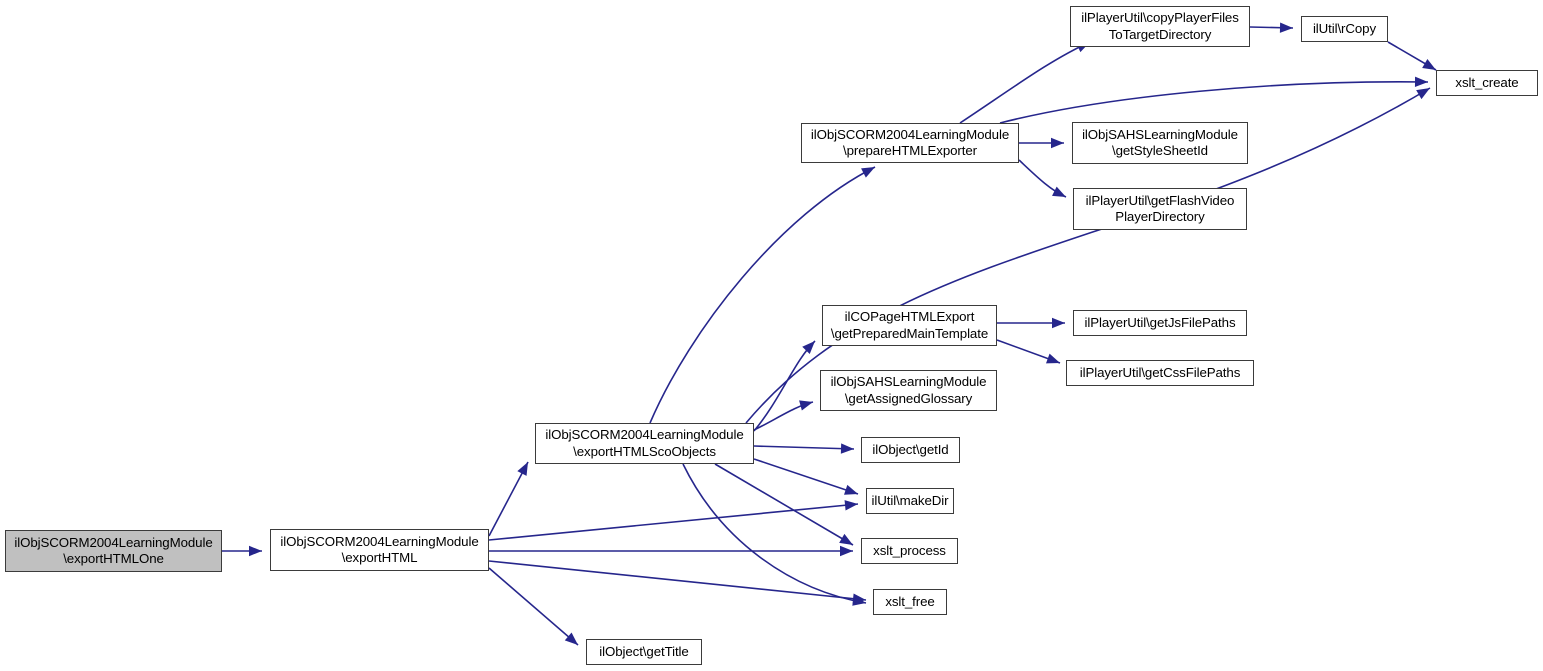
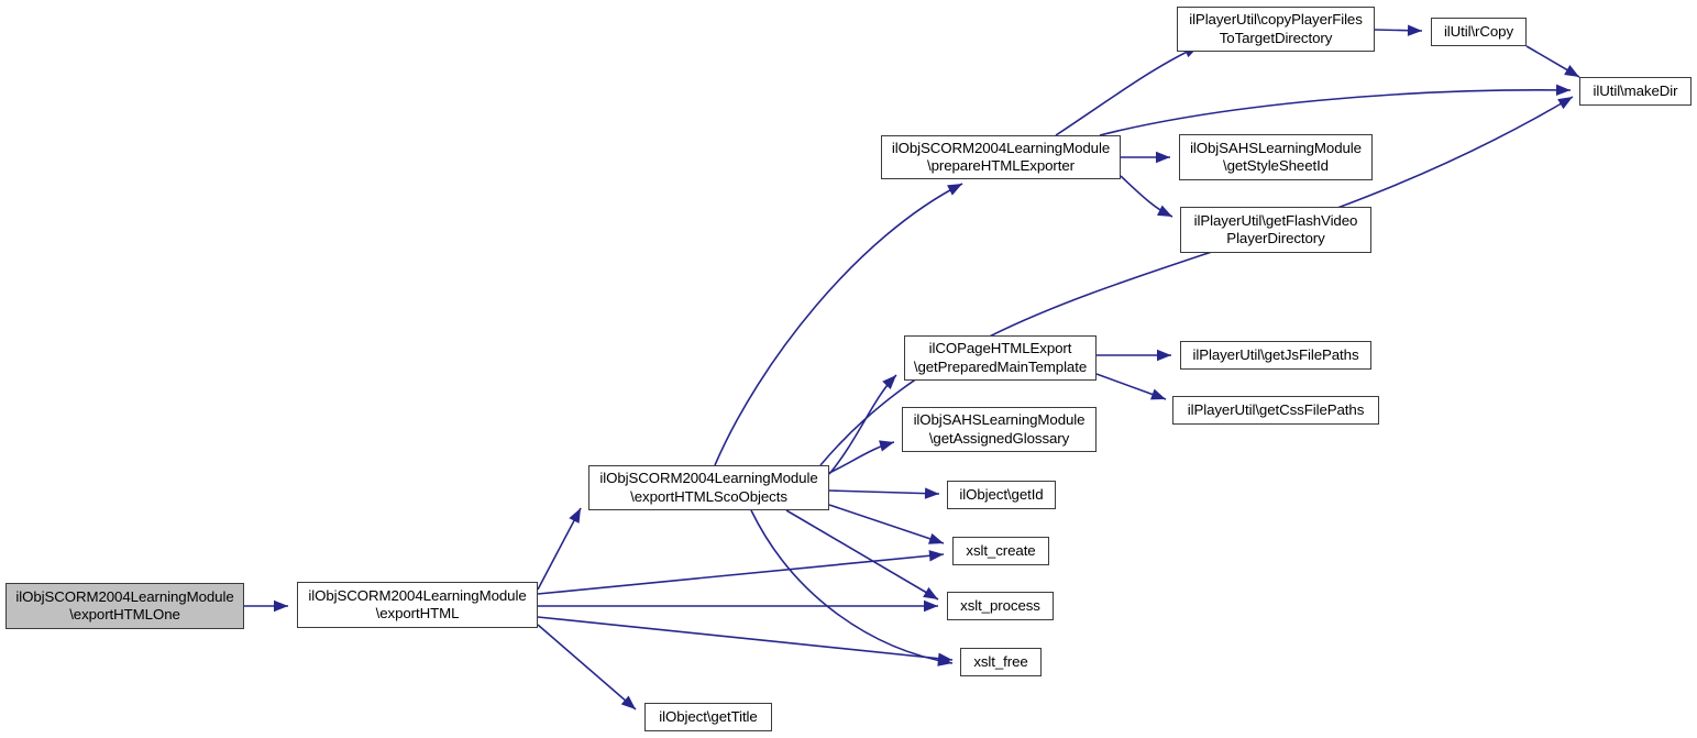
  ilObjSCORM2004LearningModule
  \exportHTMLOne
  ilObjSCORM2004LearningModule
  \exportHTML
  ilObjSCORM2004LearningModule
  \exportHTMLScoObjects
  ilObjSCORM2004LearningModule
  \prepareHTMLExporter
  ilPlayerUtil\copyPlayerFiles
  ToTargetDirectory
  ilUtil\rCopy
- xslt_create
+ ilUtil\makeDir
  ilObjSAHSLearningModule
  \getStyleSheetId
  ilPlayerUtil\getFlashVideo
  PlayerDirectory
  ilCOPageHTMLExport
  \getPreparedMainTemplate
  ilPlayerUtil\getJsFilePaths
  ilPlayerUtil\getCssFilePaths
  ilObjSAHSLearningModule
  \getAssignedGlossary
  ilObject\getId
- ilUtil\makeDir
+ xslt_create
  xslt_process
  xslt_free
  ilObject\getTitle
